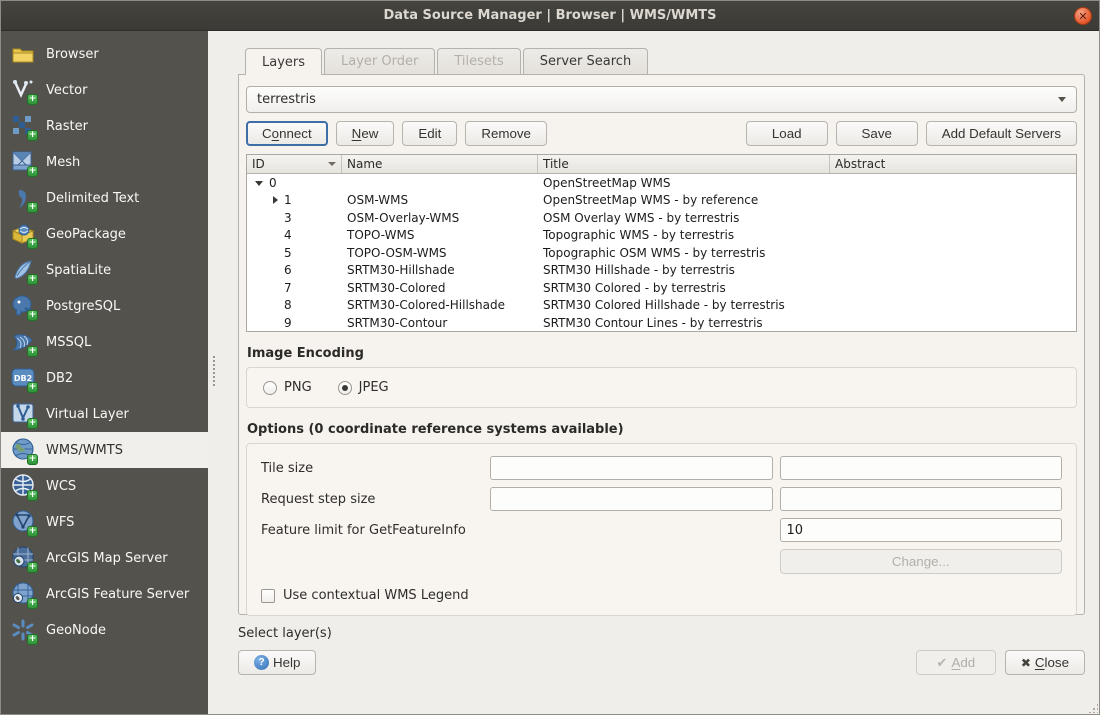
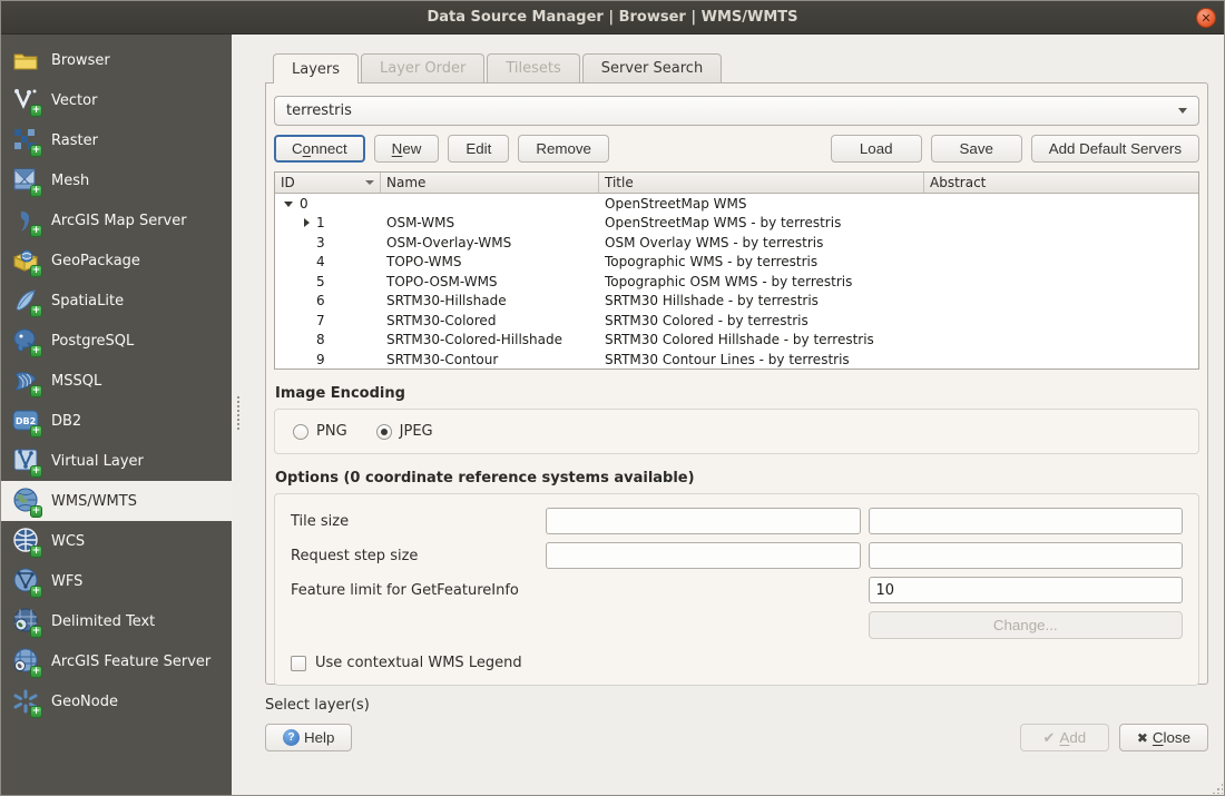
  Data Source Manager | Browser | WMS/WMTS
  ✕
  Browser
  +
  Vector
  +
  Raster
  +
  Mesh
  +
- Delimited Text
+ ArcGIS Map Server
  +
  GeoPackage
  +
  SpatiaLite
  +
  PostgreSQL
  +
  MSSQL
  DB2
  +
  DB2
  +
  Virtual Layer
  +
  WMS/WMTS
  +
  WCS
  +
  WFS
  +
- ArcGIS Map Server
+ Delimited Text
  +
  ArcGIS Feature Server
  +
  GeoNode
  Layers
  Layer Order
  Tilesets
  Server Search
  terrestris
  Connect
  New
  Edit
  Remove
  Load
  Save
  Add Default Servers
  ID
  Name
  Title
  Abstract
  0
  OpenStreetMap WMS
  1
  OSM-WMS
- OpenStreetMap WMS - by reference
+ OpenStreetMap WMS - by terrestris
  3
  OSM-Overlay-WMS
  OSM Overlay WMS - by terrestris
  4
  TOPO-WMS
  Topographic WMS - by terrestris
  5
  TOPO-OSM-WMS
  Topographic OSM WMS - by terrestris
  6
  SRTM30-Hillshade
  SRTM30 Hillshade - by terrestris
  7
  SRTM30-Colored
  SRTM30 Colored - by terrestris
  8
  SRTM30-Colored-Hillshade
  SRTM30 Colored Hillshade - by terrestris
  9
  SRTM30-Contour
  SRTM30 Contour Lines - by terrestris
  Image Encoding
  PNG
  JPEG
  Options (0 coordinate reference systems available)
  Tile size
  Request step size
  Feature limit for GetFeatureInfo
  10
  Change...
  Use contextual WMS Legend
  Select layer(s)
  ?
  Help
  ✔
  Add
  ✖
  Close
